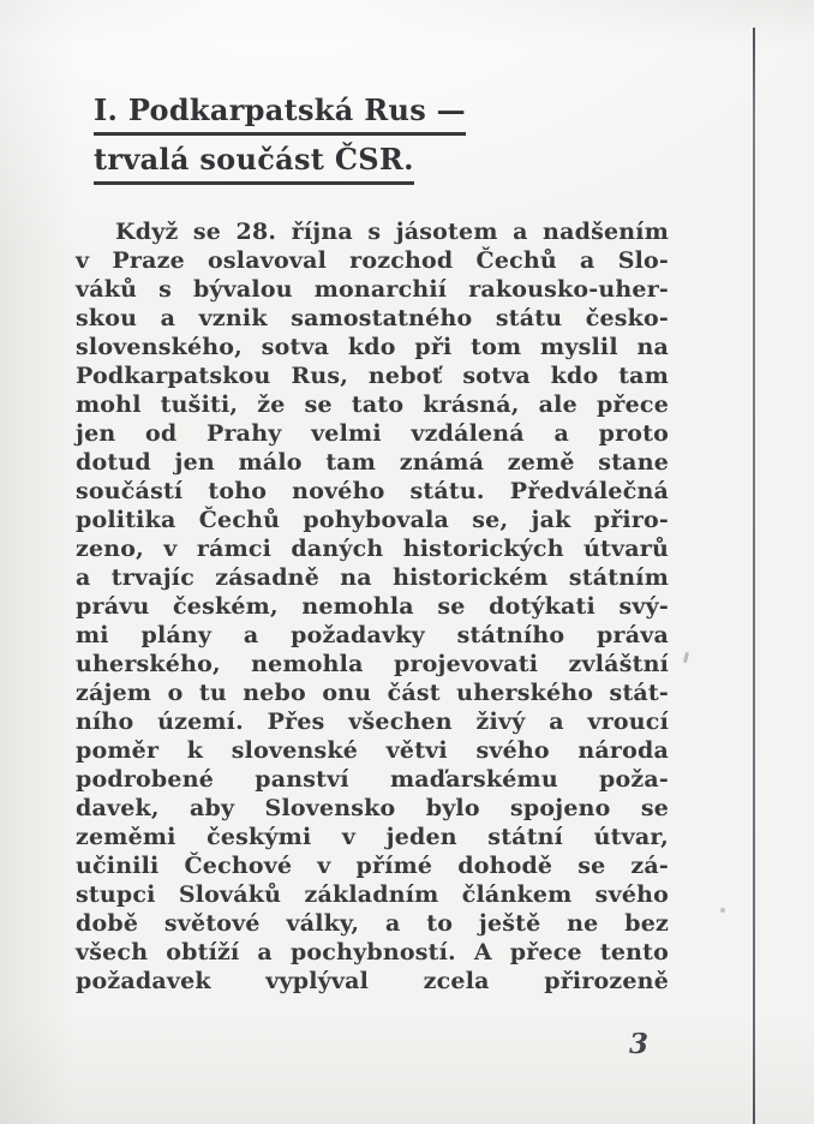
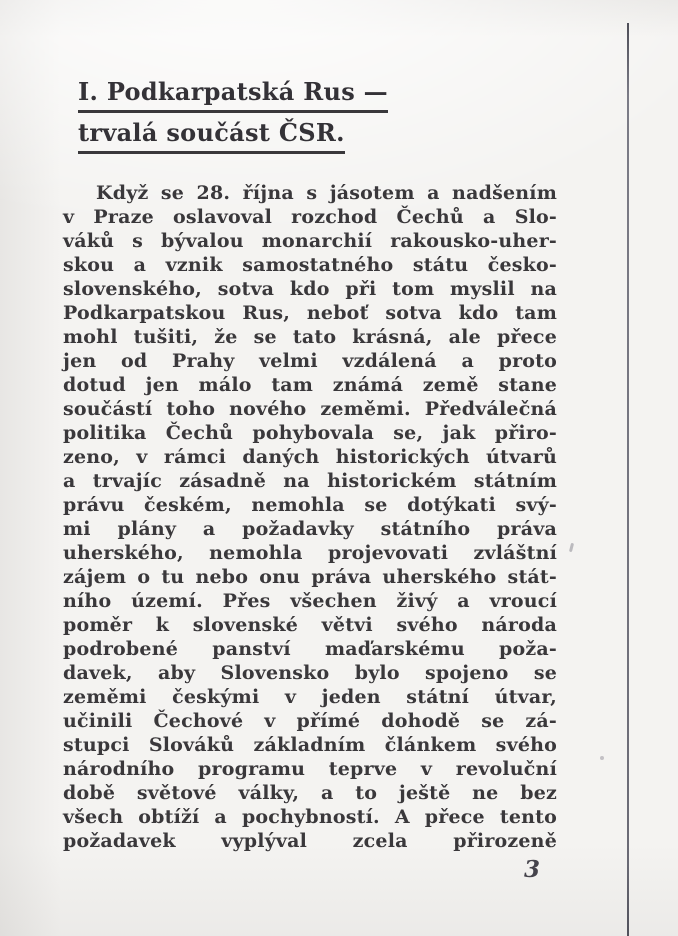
  I. Podkarpatská Rus —
  trvalá součást ČSR.
  Když se 28. října s jásotem a nadšením
  v Praze oslavoval rozchod Čechů a Slo-
  váků s bývalou monarchií rakousko-uher-
  skou a vznik samostatného státu česko-
  slovenského, sotva kdo při tom myslil na
  Podkarpatskou Rus, neboť sotva kdo tam
  mohl tušiti, že se tato krásná, ale přece
  jen od Prahy velmi vzdálená a proto
  dotud jen málo tam známá země stane
- součástí toho nového státu. Předválečná
+ součástí toho nového zeměmi. Předválečná
  politika Čechů pohybovala se, jak přiro-
  zeno, v rámci daných historických útvarů
  a trvajíc zásadně na historickém státním
  právu českém, nemohla se dotýkati svý-
  mi plány a požadavky státního práva
  uherského, nemohla projevovati zvláštní
- zájem o tu nebo onu část uherského stát-
+ zájem o tu nebo onu práva uherského stát-
  ního území. Přes všechen živý a vroucí
  poměr k slovenské větvi svého národa
  podrobené panství maďarskému poža-
  davek, aby Slovensko bylo spojeno se
  zeměmi českými v jeden státní útvar,
  učinili Čechové v přímé dohodě se zá-
  stupci Slováků základním článkem svého
+ národního programu teprve v revoluční
  době světové války, a to ještě ne bez
  všech obtíží a pochybností. A přece tento
  požadavek vyplýval zcela přirozeně
  3
